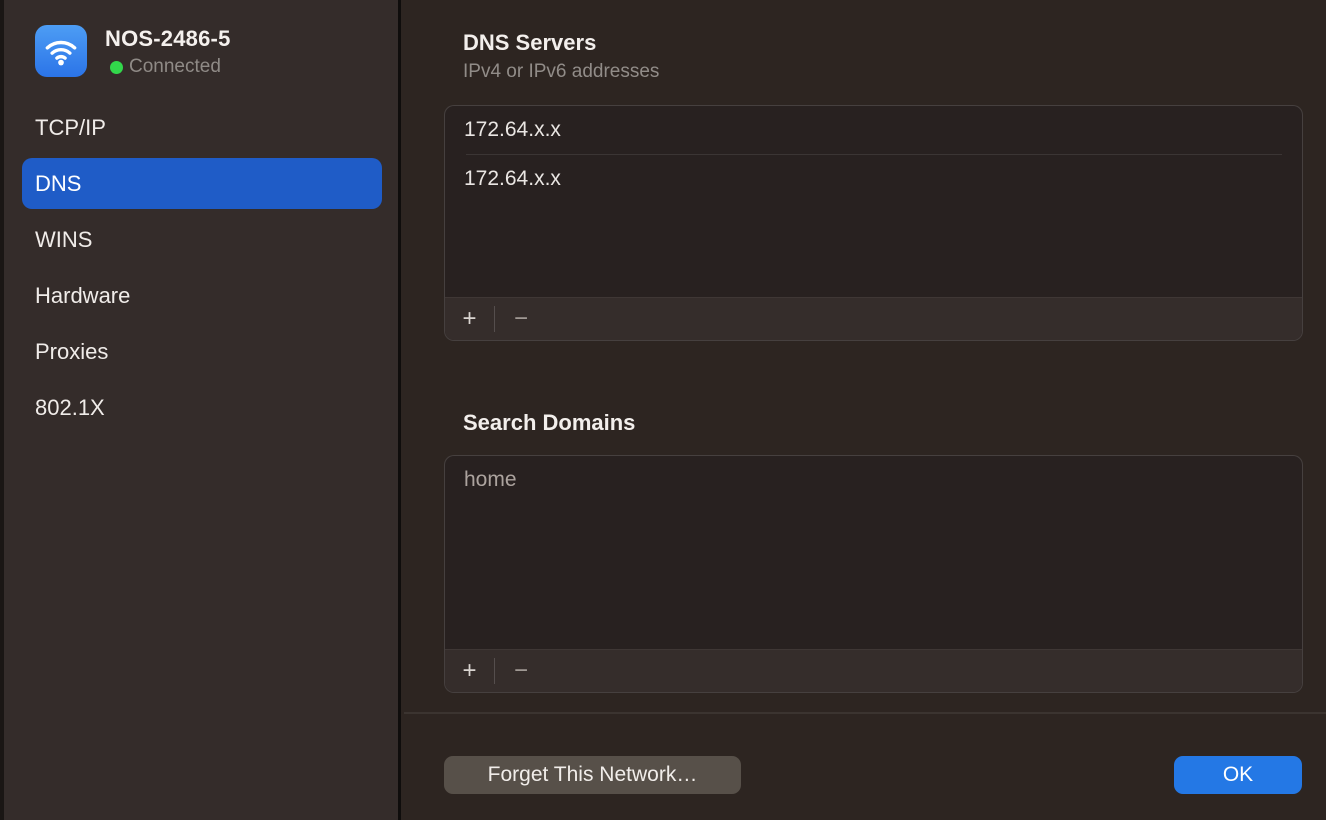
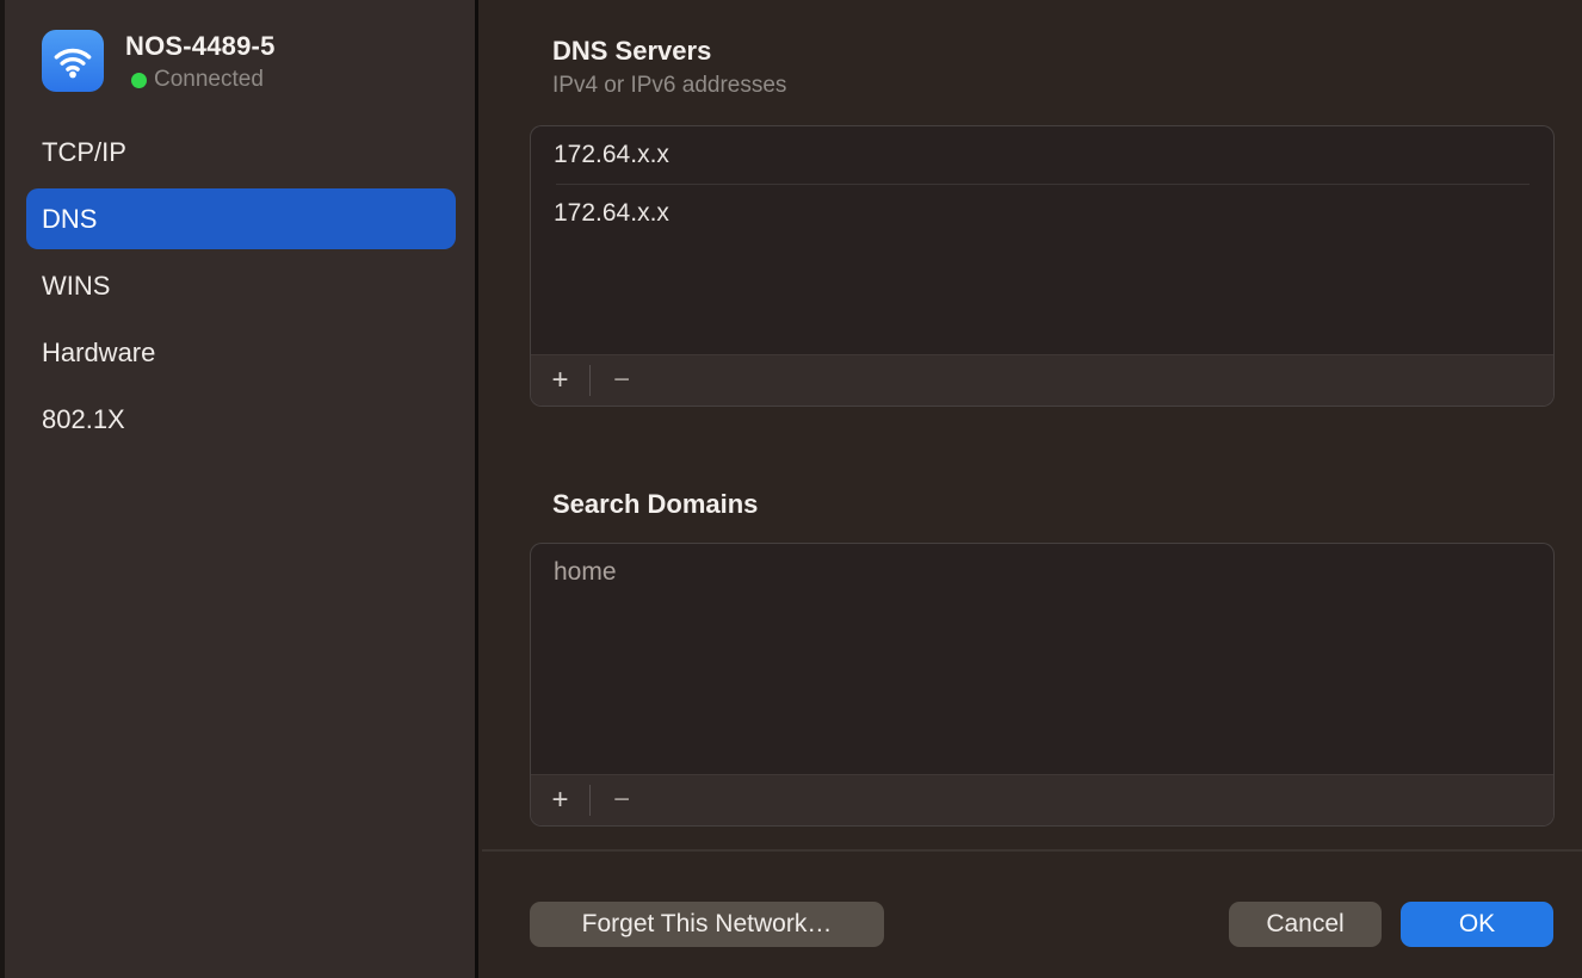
- NOS-2486-5
+ NOS-4489-5
  Connected
  TCP/IP
  DNS
  WINS
  Hardware
- Proxies
  802.1X
  DNS Servers
  IPv4 or IPv6 addresses
  172.64.x.x
  172.64.x.x
  +
  −
  Search Domains
  home
  +
  −
  Forget This Network…
+ Cancel
  OK
